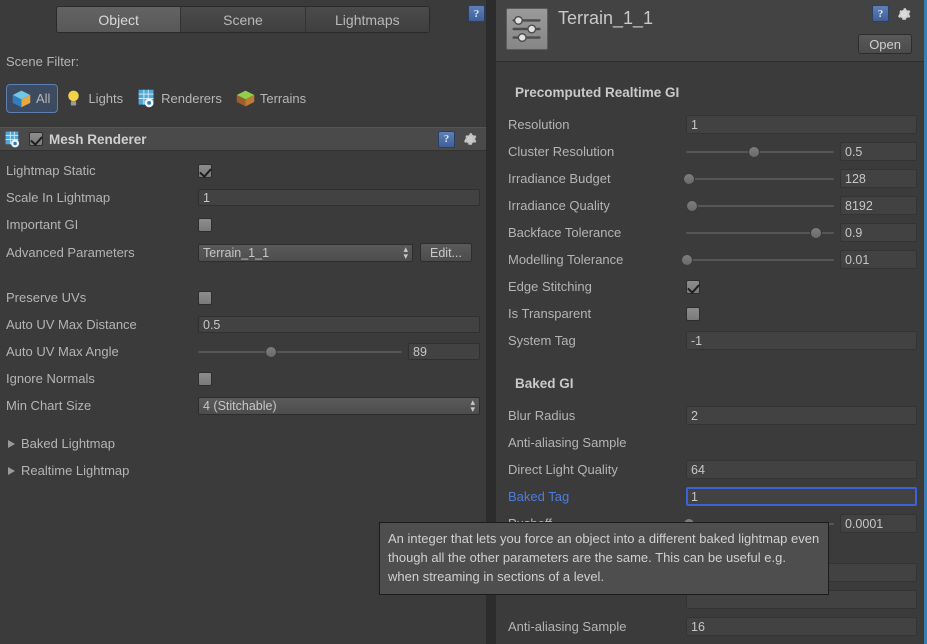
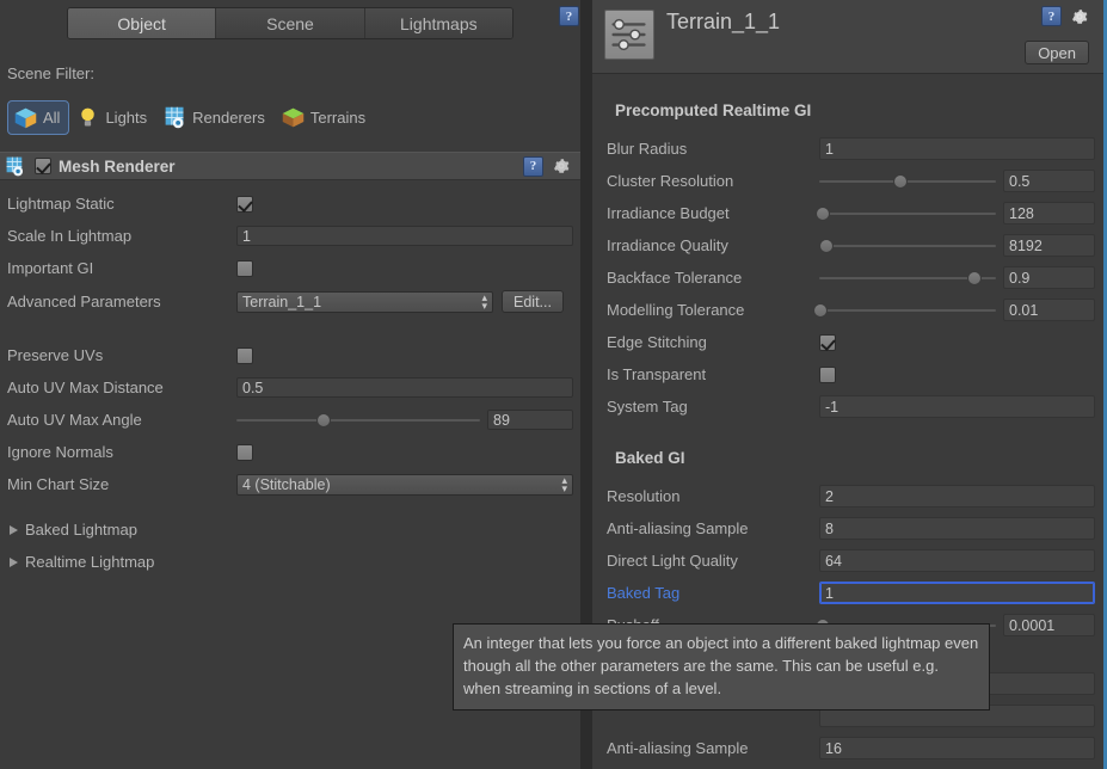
  Object
  Scene
  Lightmaps
  ?
  Scene Filter:
  All
  Lights
  Renderers
  Terrains
  Mesh Renderer
  ?
  Lightmap Static
  Scale In Lightmap
  1
  Important GI
  Advanced Parameters
  Terrain_1_1
  ▴
  ▾
  Edit...
  Preserve UVs
  Auto UV Max Distance
  0.5
  Auto UV Max Angle
  89
  Ignore Normals
  Min Chart Size
  4 (Stitchable)
  ▴
  ▾
  Baked Lightmap
  Realtime Lightmap
  Terrain_1_1
  ?
  Open
  Precomputed Realtime GI
- Resolution
+ Blur Radius
  1
  Cluster Resolution
  0.5
  Irradiance Budget
  128
  Irradiance Quality
  8192
  Backface Tolerance
  0.9
  Modelling Tolerance
  0.01
  Edge Stitching
  Is Transparent
  System Tag
  -1
  Baked GI
- Blur Radius
+ Resolution
  2
  Anti-aliasing Sample
+ 8
  Direct Light Quality
  64
  Baked Tag
  1
  0.0001
  Anti-aliasing Sample
  16
  An integer that lets you force an object into a different baked lightmap even though all the other parameters are the same. This can be useful e.g. when streaming in sections of a level.
